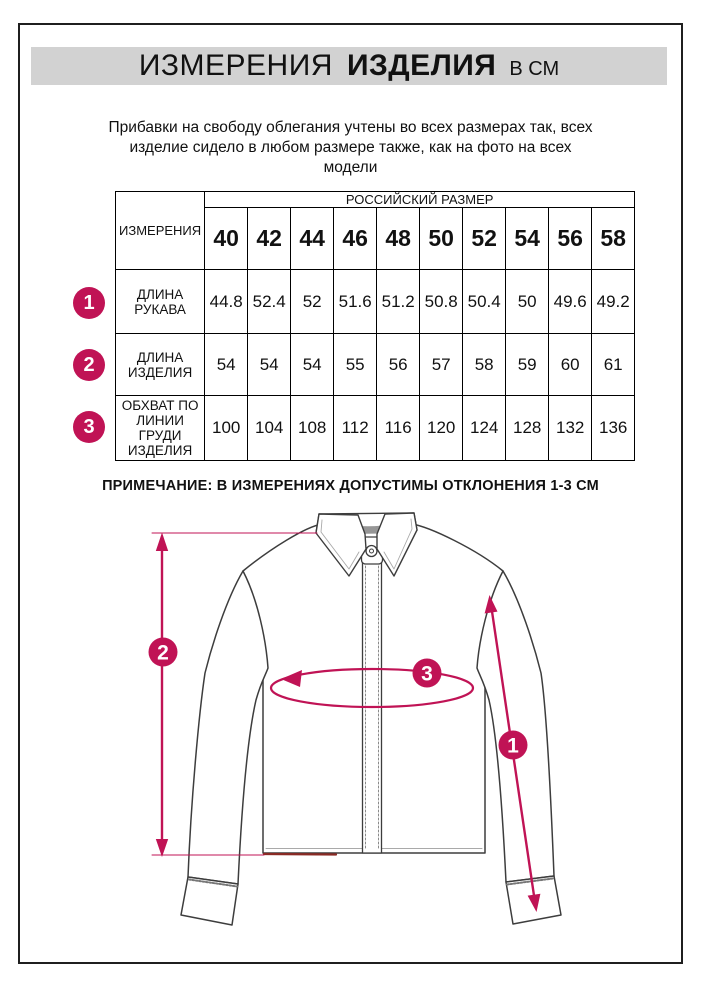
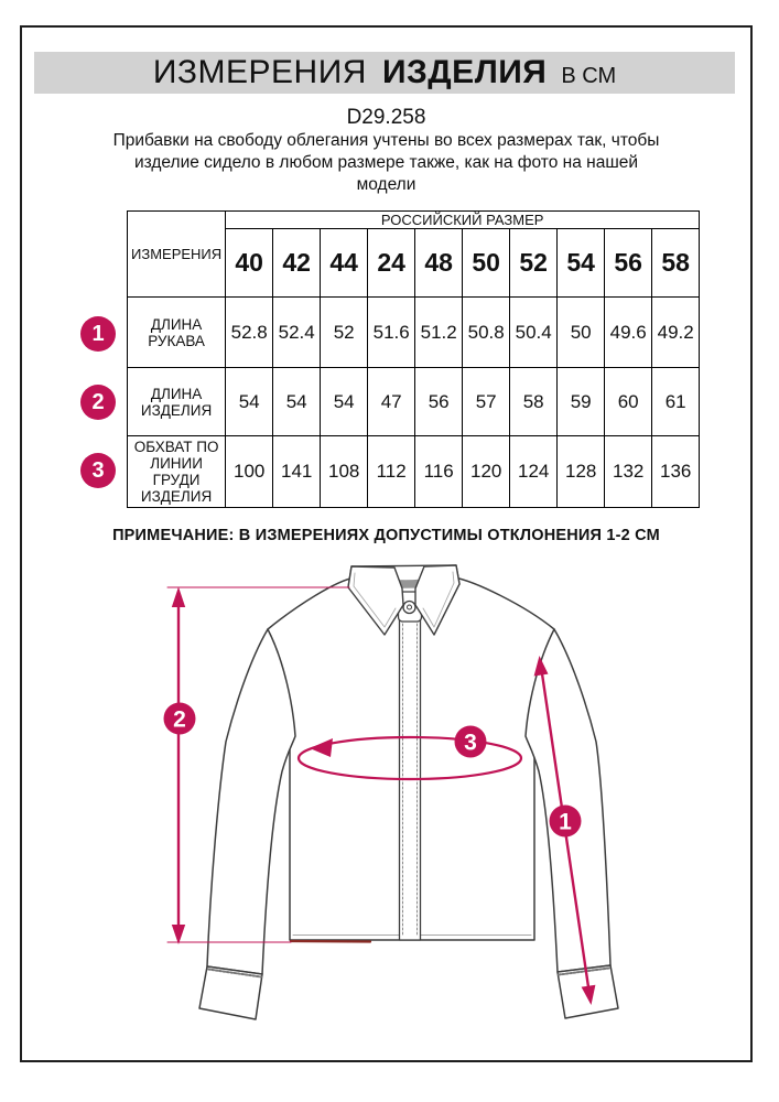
  ИЗМЕРЕНИЯ ИЗДЕЛИЯ В СМ
+ D29.258
- Прибавки на свободу облегания учтены во всех размерах так, всех
+ Прибавки на свободу облегания учтены во всех размерах так, чтобы
- изделие сидело в любом размере также, как на фото на всех
+ изделие сидело в любом размере также, как на фото на нашей
  модели
  ИЗМЕРЕНИЯ	РОССИЙСКИЙ РАЗМЕР
- 40	42	44	46	48	50	52	54	56	58
+ 40	42	44	24	48	50	52	54	56	58
- ДЛИНА РУКАВА	44.8	52.4	52	51.6	51.2	50.8	50.4	50	49.6	49.2
+ ДЛИНА РУКАВА	52.8	52.4	52	51.6	51.2	50.8	50.4	50	49.6	49.2
- ДЛИНА ИЗДЕЛИЯ	54	54	54	55	56	57	58	59	60	61
+ ДЛИНА ИЗДЕЛИЯ	54	54	54	47	56	57	58	59	60	61
- ОБХВАТ ПО ЛИНИИ ГРУДИ ИЗДЕЛИЯ	100	104	108	112	116	120	124	128	132	136
+ ОБХВАТ ПО ЛИНИИ ГРУДИ ИЗДЕЛИЯ	100	141	108	112	116	120	124	128	132	136
  1
  2
  3
- ПРИМЕЧАНИЕ: В ИЗМЕРЕНИЯХ ДОПУСТИМЫ ОТКЛОНЕНИЯ 1-3 СМ
+ ПРИМЕЧАНИЕ: В ИЗМЕРЕНИЯХ ДОПУСТИМЫ ОТКЛОНЕНИЯ 1-2 СМ
  2
  3
  1
